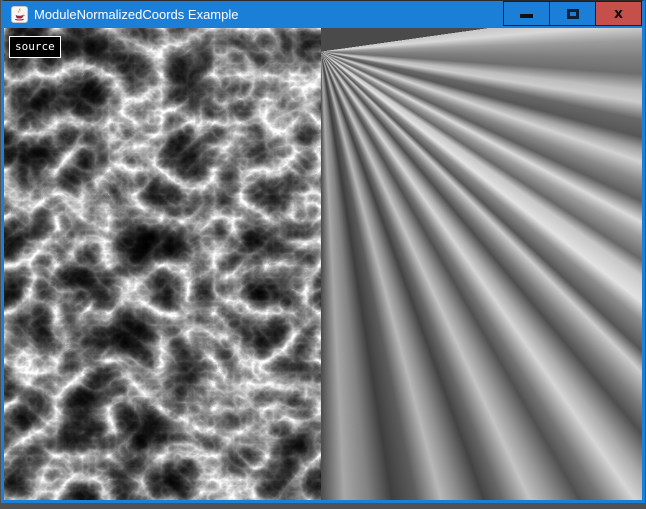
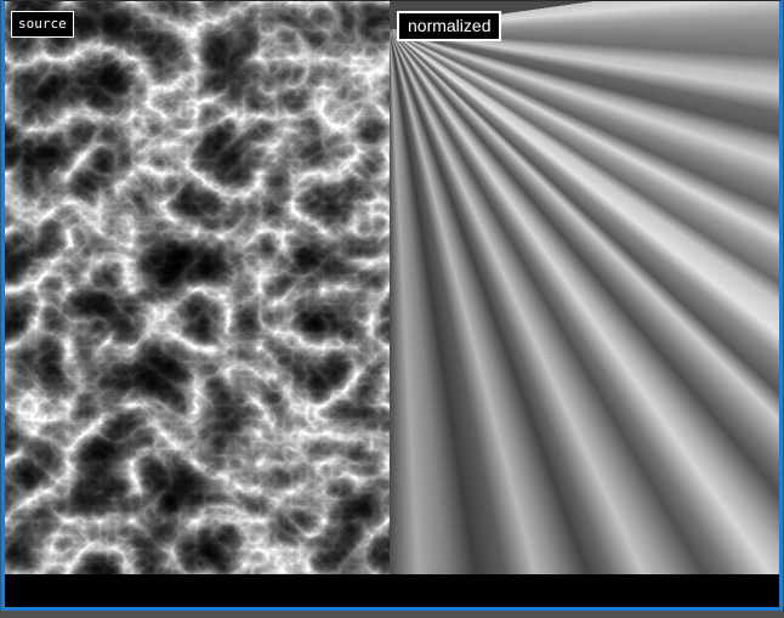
- ModuleNormalizedCoords Example
- x
  source
+ normalized
